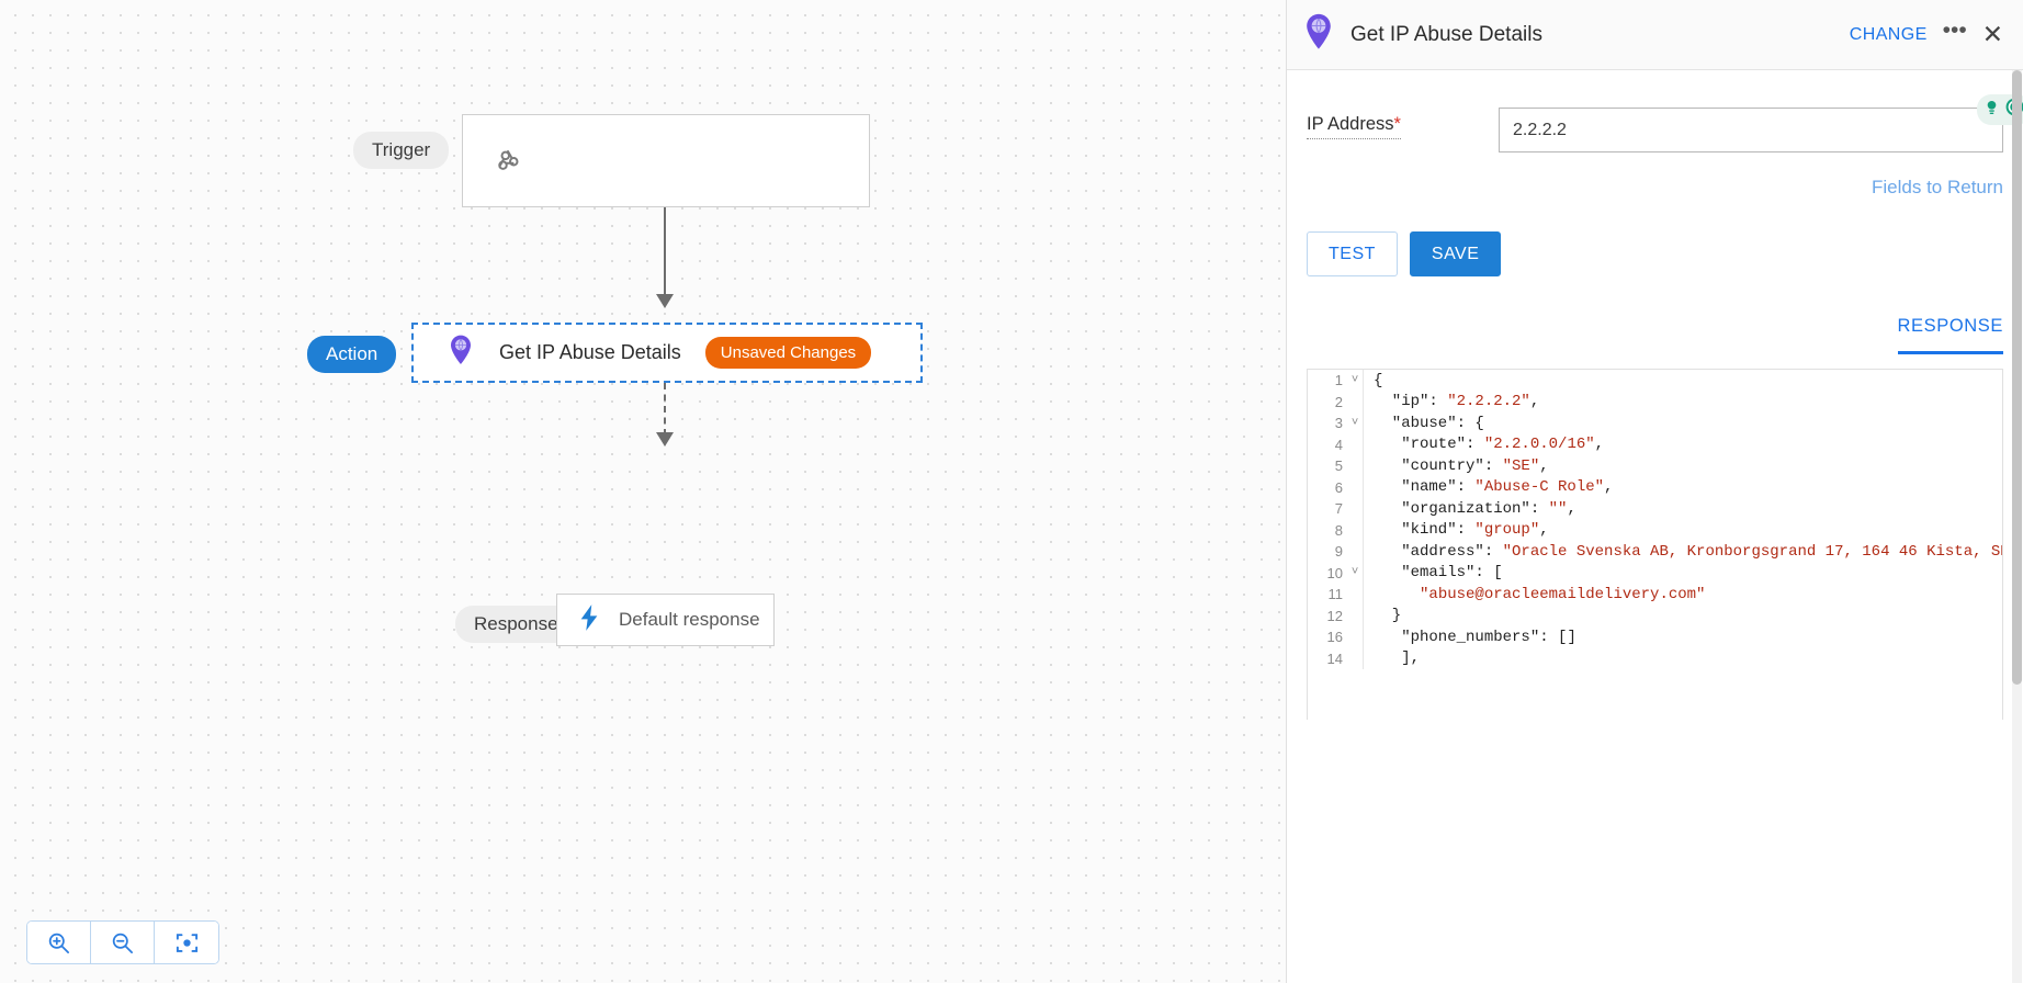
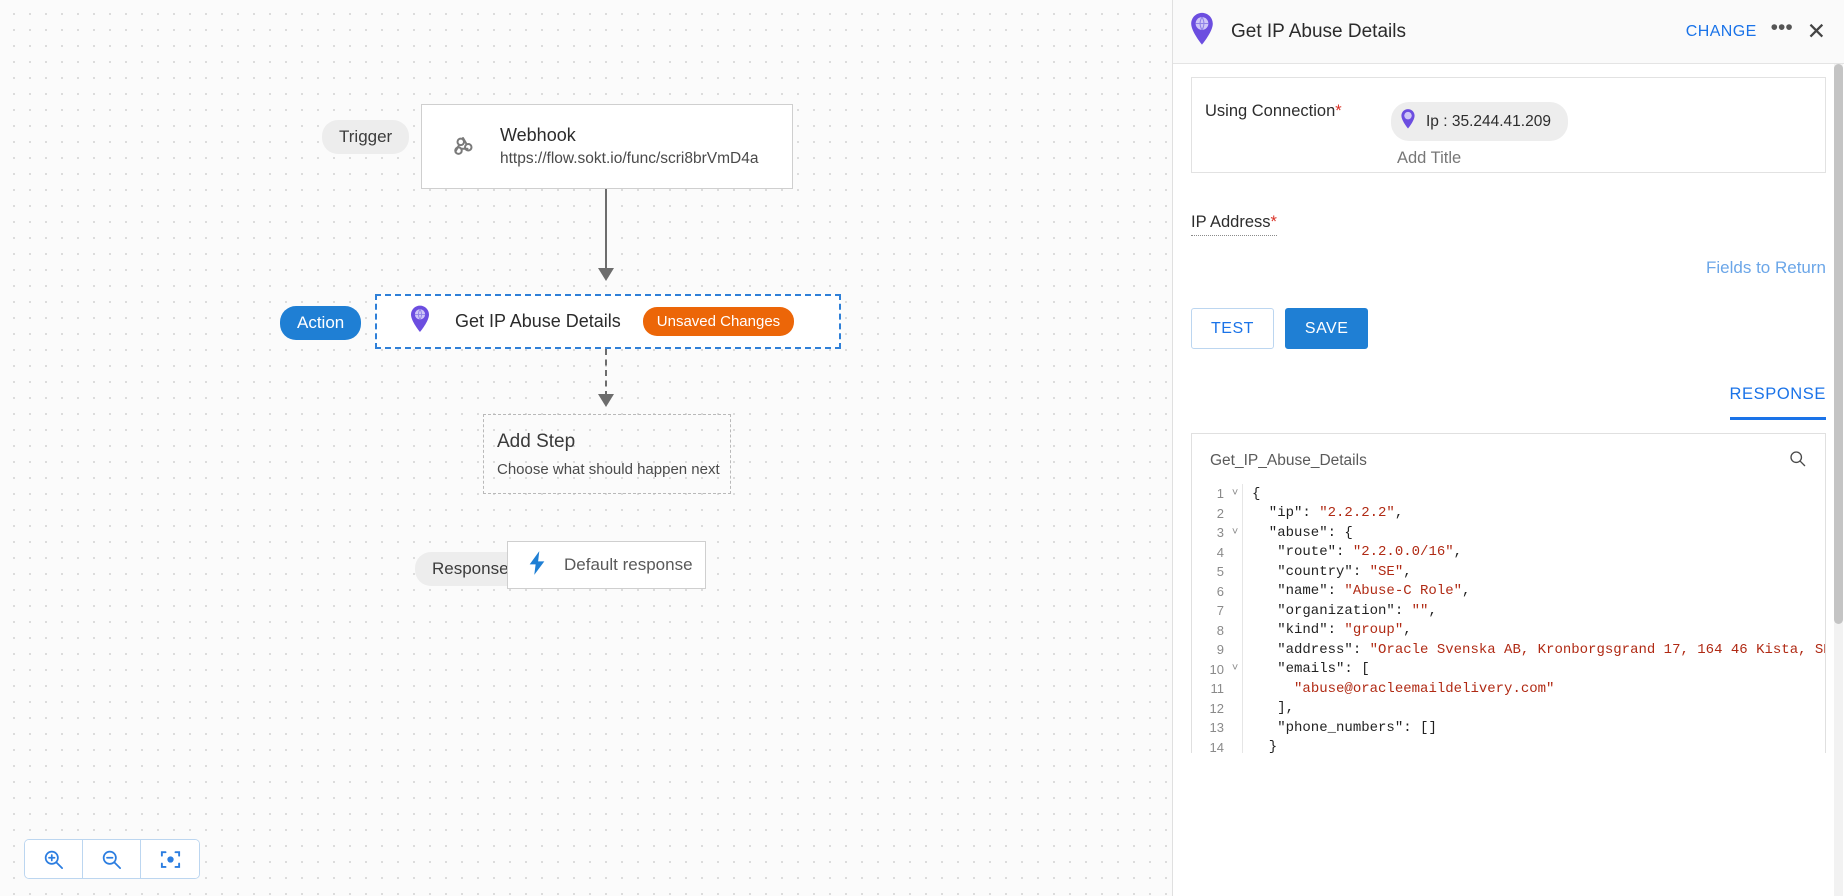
  Trigger
+ Webhook
+ https://flow.sokt.io/func/scri8brVmD4a
  Action
  Get IP Abuse Details
  Unsaved Changes
+ Add Step
+ Choose what should happen next
  Response
  Default response
  Get IP Abuse Details
  CHANGE
  •••
  ✕
+ Using Connection*
+ Ip : 35.244.41.209
+ Add Title
  IP Address*
- 2.2.2.2
  Fields to Return
  TEST
  SAVE
  RESPONSE
+ Get_IP_Abuse_Details
  1
  ˅
  {
  2
  "ip": "2.2.2.2",
  3
  ˅
  "abuse": {
  4
  "route": "2.2.0.0/16",
  5
  "country": "SE",
  6
  "name": "Abuse-C Role",
  7
  "organization": "",
  8
  "kind": "group",
  9
  "address": "Oracle Svenska AB, Kronborgsgrand 17, 164 46 Kista, S
  10
  ˅
  "emails": [
  11
  "abuse@oracleemaildelivery.com"
  12
- }
+ ],
- 16
+ 13
  "phone_numbers": []
  14
- ],
+ }
